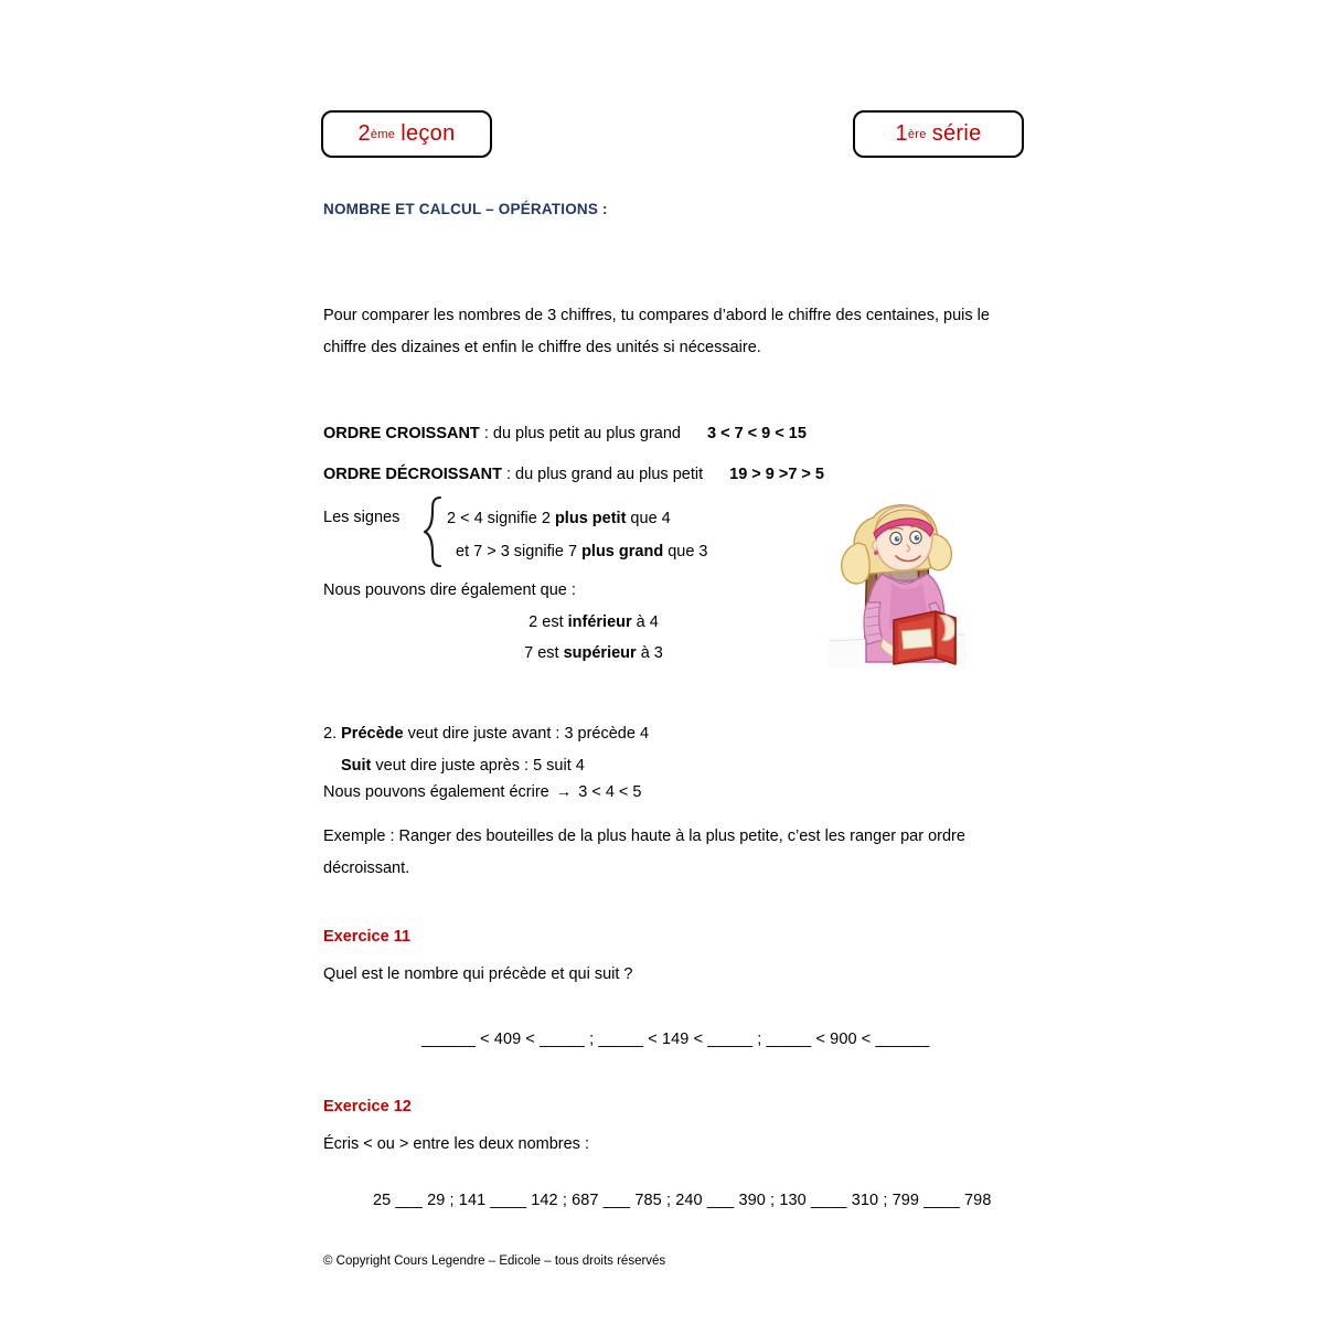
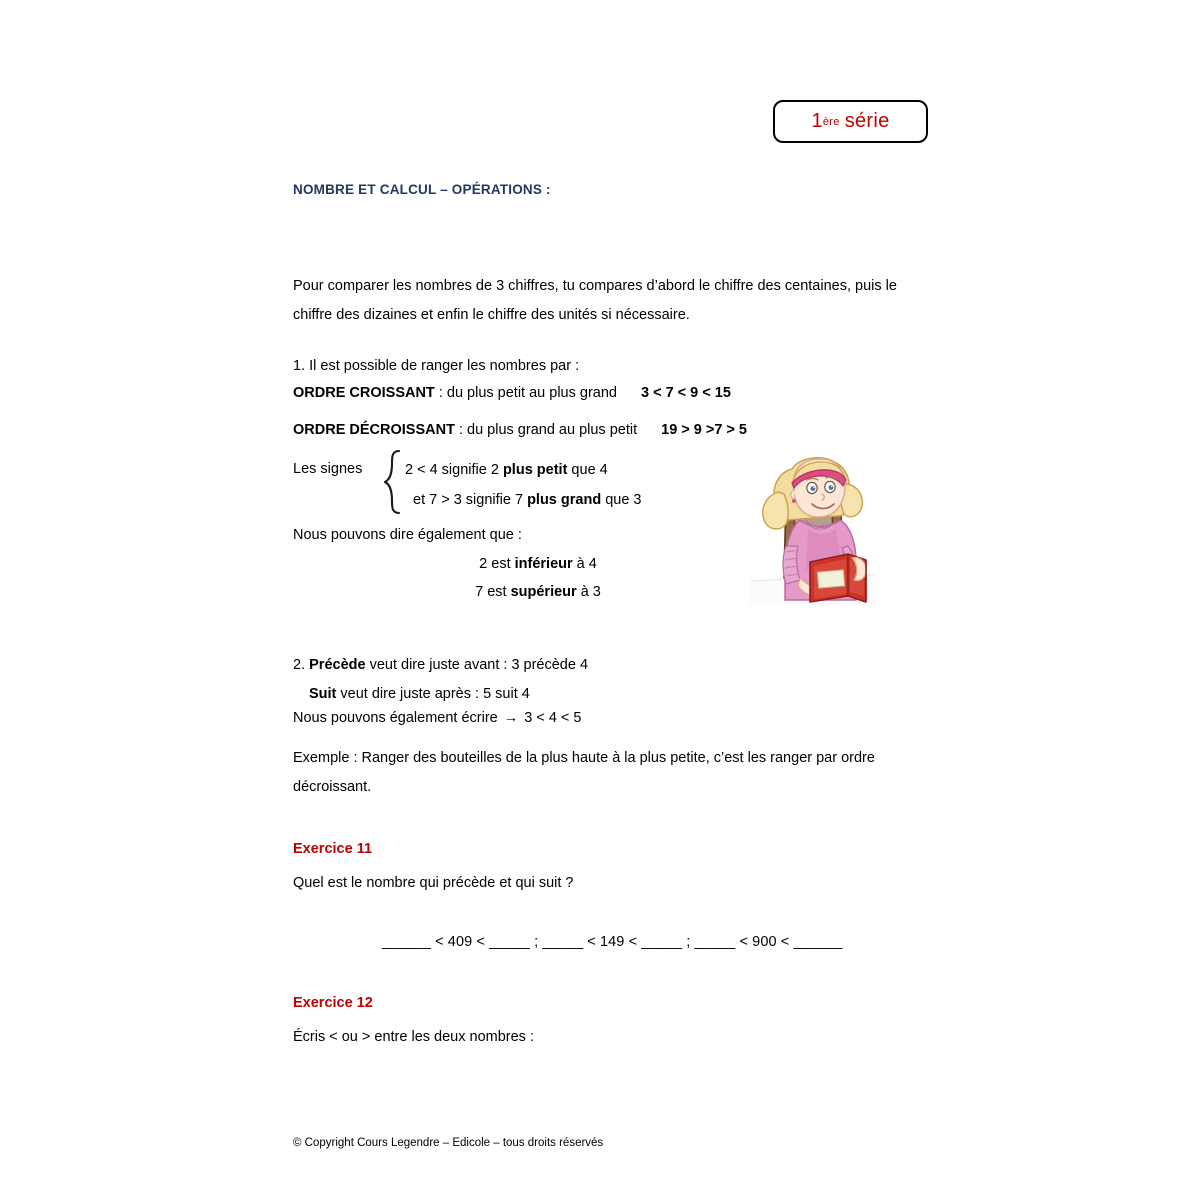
- 2
- ème
- leçon
  1
  ère
  série
  NOMBRE ET CALCUL – OPÉRATIONS :
  Pour comparer les nombres de 3 chiffres, tu compares d’abord le chiffre des centaines, puis le chiffre des dizaines et enfin le chiffre des unités si nécessaire.
+ 1. Il est possible de ranger les nombres par :
  ORDRE CROISSANT : du plus petit au plus grand 3 < 7 < 9 < 15
  ORDRE DÉCROISSANT : du plus grand au plus petit 19 > 9 >7 > 5
  Les signes
  2 < 4 signifie 2 plus petit que 4
  et 7 > 3 signifie 7 plus grand que 3
  Nous pouvons dire également que :
  2 est inférieur à 4
  7 est supérieur à 3
  2. Précède veut dire juste avant : 3 précède 4
  Suit veut dire juste après : 5 suit 4
  Nous pouvons également écrire → 3 < 4 < 5
  Exemple : Ranger des bouteilles de la plus haute à la plus petite, c’est les ranger par ordre décroissant.
  Exercice 11
  Quel est le nombre qui précède et qui suit ?
  ______ < 409 < _____ ; _____ < 149 < _____ ; _____ < 900 < ______
  Exercice 12
  Écris < ou > entre les deux nombres :
- 25 ___ 29 ; 141 ____ 142 ; 687 ___ 785 ; 240 ___ 390 ; 130 ____ 310 ; 799 ____ 798
  © Copyright Cours Legendre – Edicole – tous droits réservés
